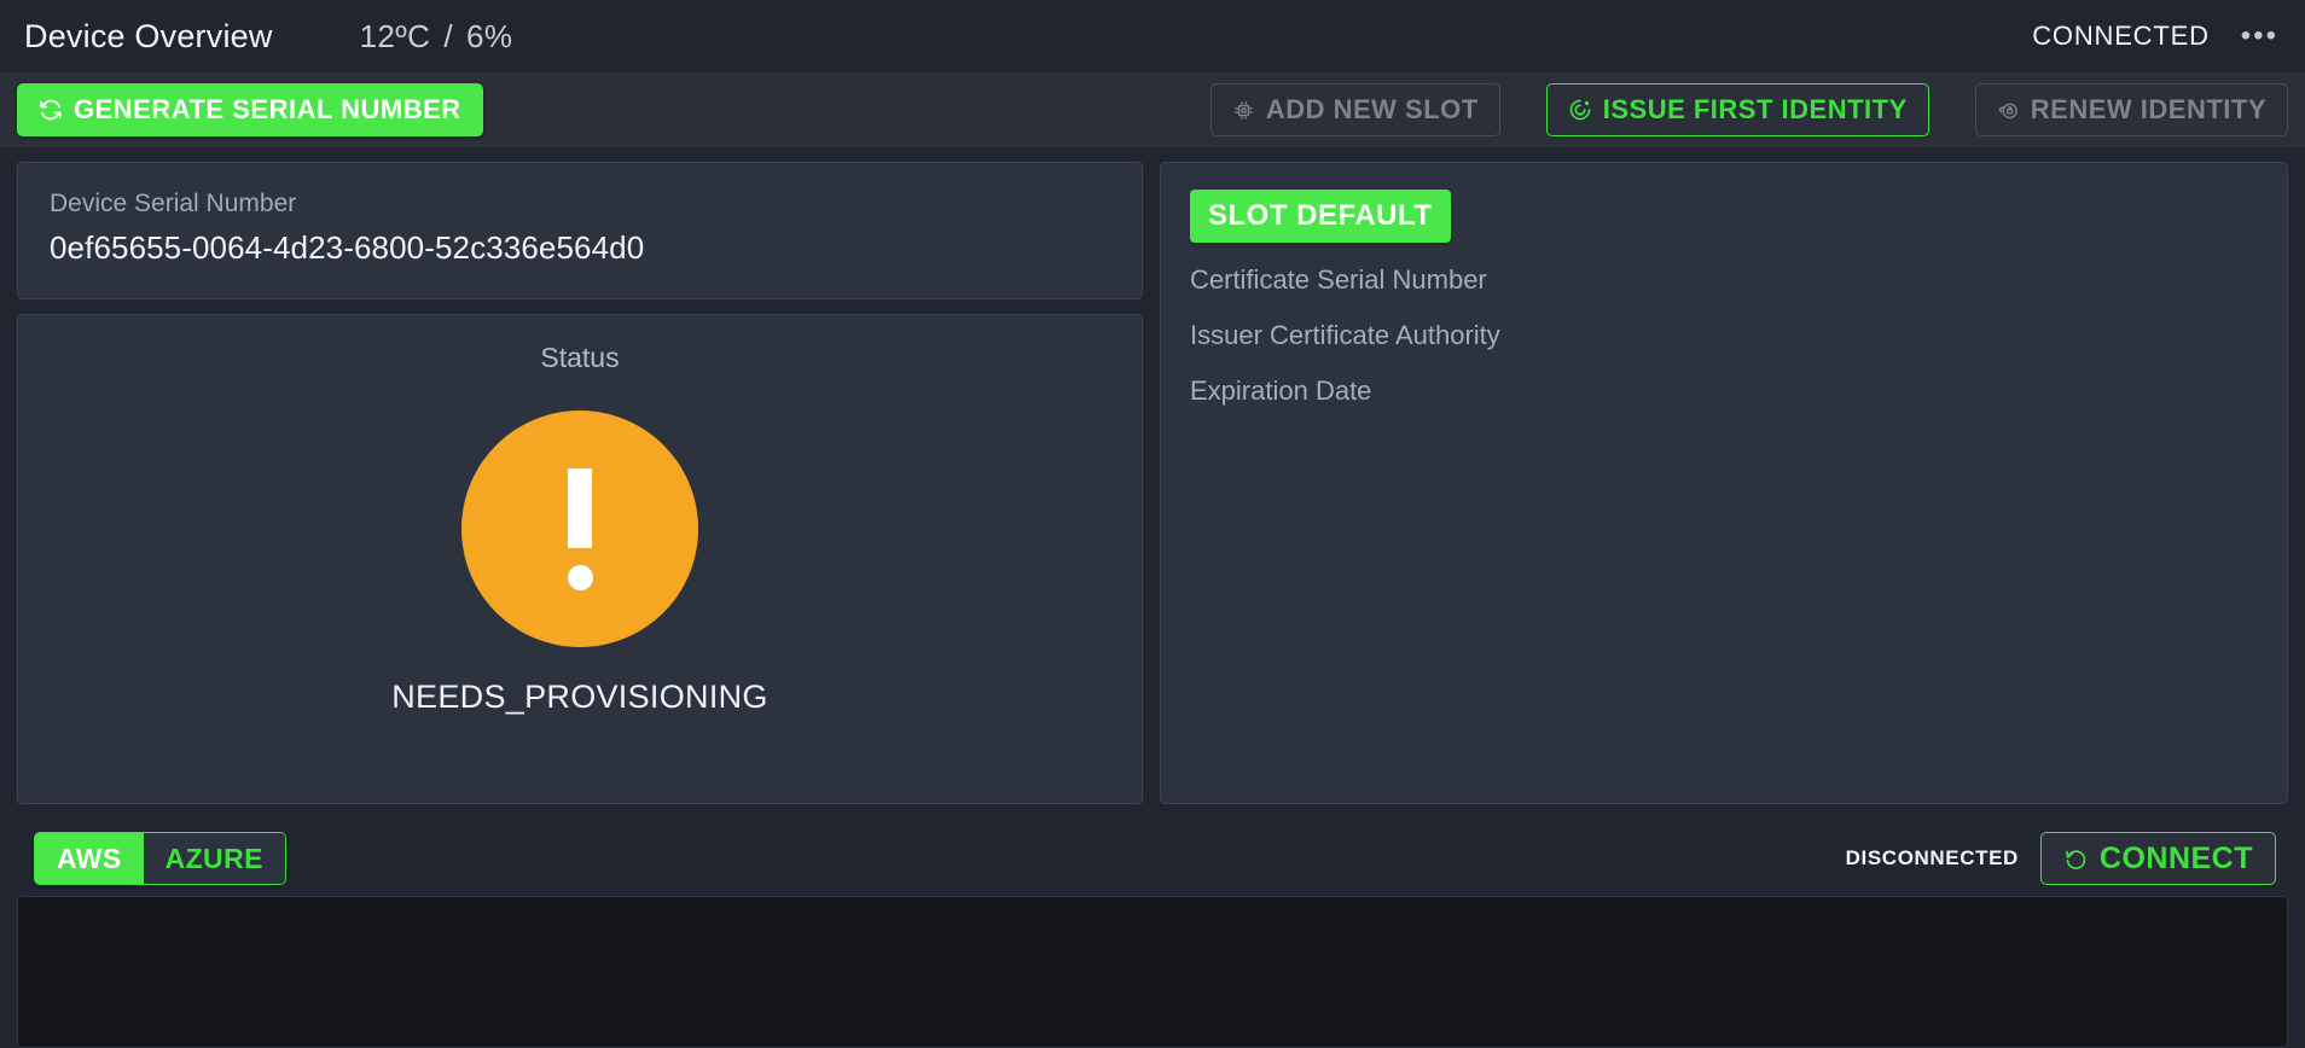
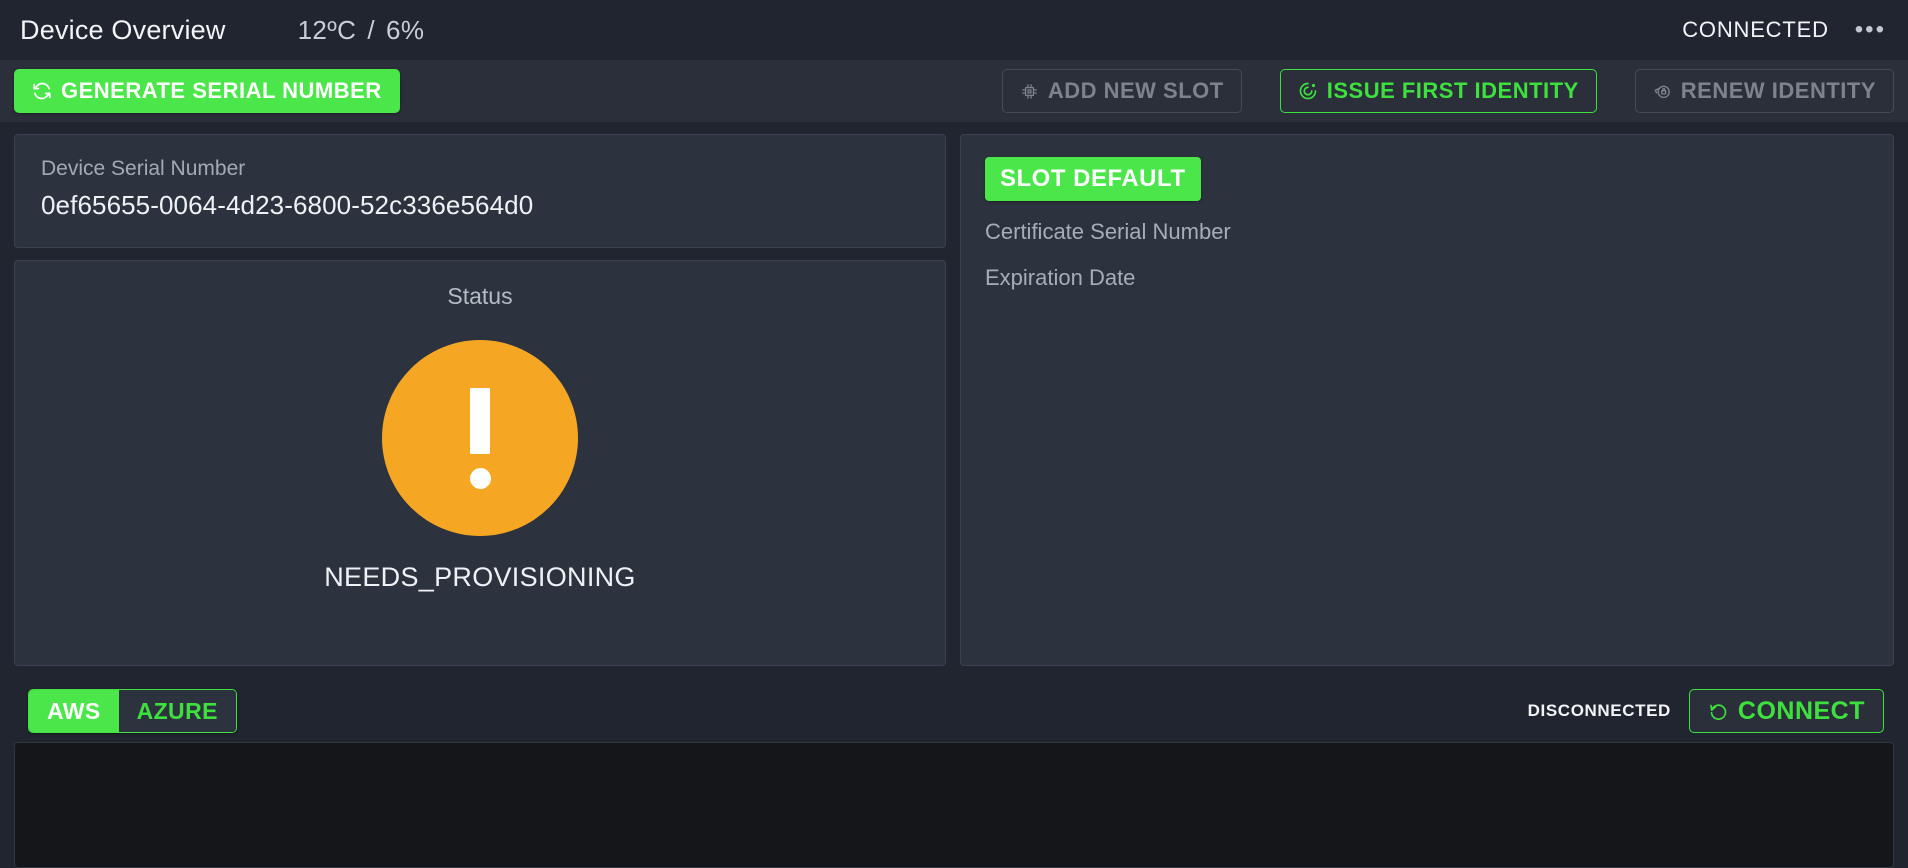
  Device Overview
  12ºC / 6%
  CONNECTED
  •••
  GENERATE SERIAL NUMBER
  ADD NEW SLOT
  ISSUE FIRST IDENTITY
  RENEW IDENTITY
  Device Serial Number
  0ef65655-0064-4d23-6800-52c336e564d0
  Status
  NEEDS_PROVISIONING
  SLOT DEFAULT
  Certificate Serial Number
- Issuer Certificate Authority
  Expiration Date
  AWS
  AZURE
  DISCONNECTED
  CONNECT
